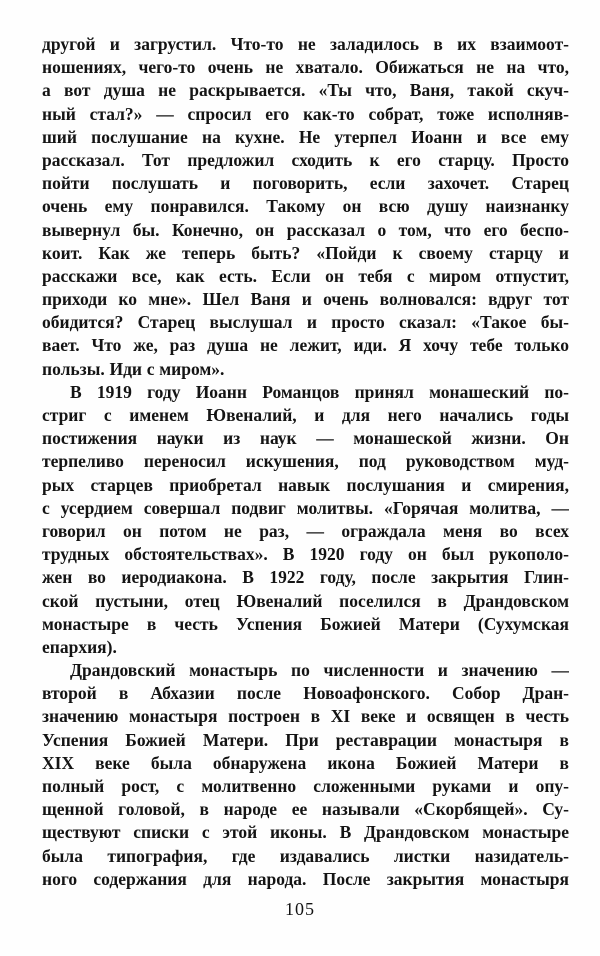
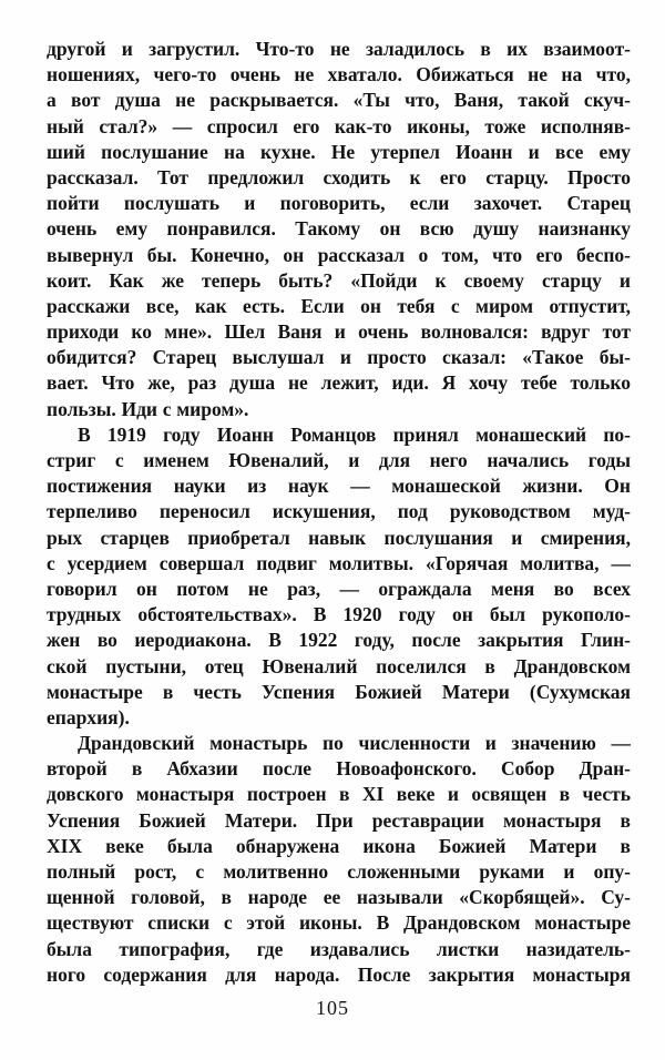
  другой и загрустил. Что-то не заладилось в их взаимоот-
  ношениях, чего-то очень не хватало. Обижаться не на что,
  а вот душа не раскрывается. «Ты что, Ваня, такой скуч-
- ный стал?» — спросил его как-то собрат, тоже исполняв-
+ ный стал?» — спросил его как-то иконы, тоже исполняв-
  ший послушание на кухне. Не утерпел Иоанн и все ему
  рассказал. Тот предложил сходить к его старцу. Просто
  пойти послушать и поговорить, если захочет. Старец
  очень ему понравился. Такому он всю душу наизнанку
  вывернул бы. Конечно, он рассказал о том, что его беспо-
  коит. Как же теперь быть? «Пойди к своему старцу и
  расскажи все, как есть. Если он тебя с миром отпустит,
  приходи ко мне». Шел Ваня и очень волновался: вдруг тот
  обидится? Старец выслушал и просто сказал: «Такое бы-
  вает. Что же, раз душа не лежит, иди. Я хочу тебе только
  пользы. Иди с миром».
  В 1919 году Иоанн Романцов принял монашеский по-
  стриг с именем Ювеналий, и для него начались годы
  постижения науки из наук — монашеской жизни. Он
  терпеливо переносил искушения, под руководством муд-
  рых старцев приобретал навык послушания и смирения,
  с усердием совершал подвиг молитвы. «Горячая молитва, —
  говорил он потом не раз, — ограждала меня во всех
  трудных обстоятельствах». В 1920 году он был рукополо-
  жен во иеродиакона. В 1922 году, после закрытия Глин-
  ской пустыни, отец Ювеналий поселился в Драндовском
  монастыре в честь Успения Божией Матери (Сухумская
  епархия).
  Драндовский монастырь по численности и значению —
  второй в Абхазии после Новоафонского. Собор Дран-
- значению монастыря построен в XI веке и освящен в честь
+ довского монастыря построен в XI веке и освящен в честь
  Успения Божией Матери. При реставрации монастыря в
  XIX веке была обнаружена икона Божией Матери в
  полный рост, с молитвенно сложенными руками и опу-
  щенной головой, в народе ее называли «Скорбящей». Су-
  ществуют списки с этой иконы. В Драндовском монастыре
  была типография, где издавались листки назидатель-
  ного содержания для народа. После закрытия монастыря
  105
